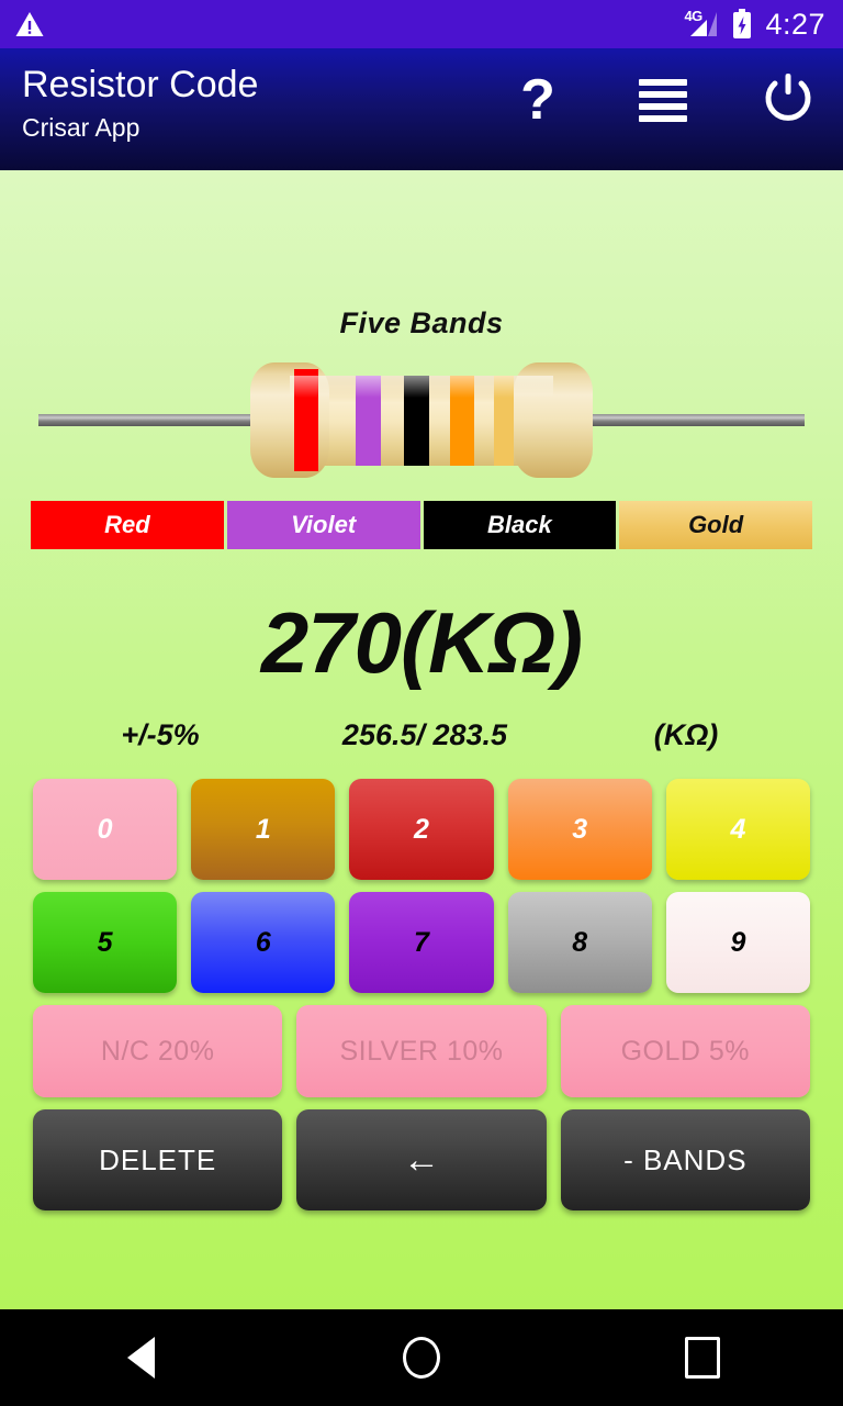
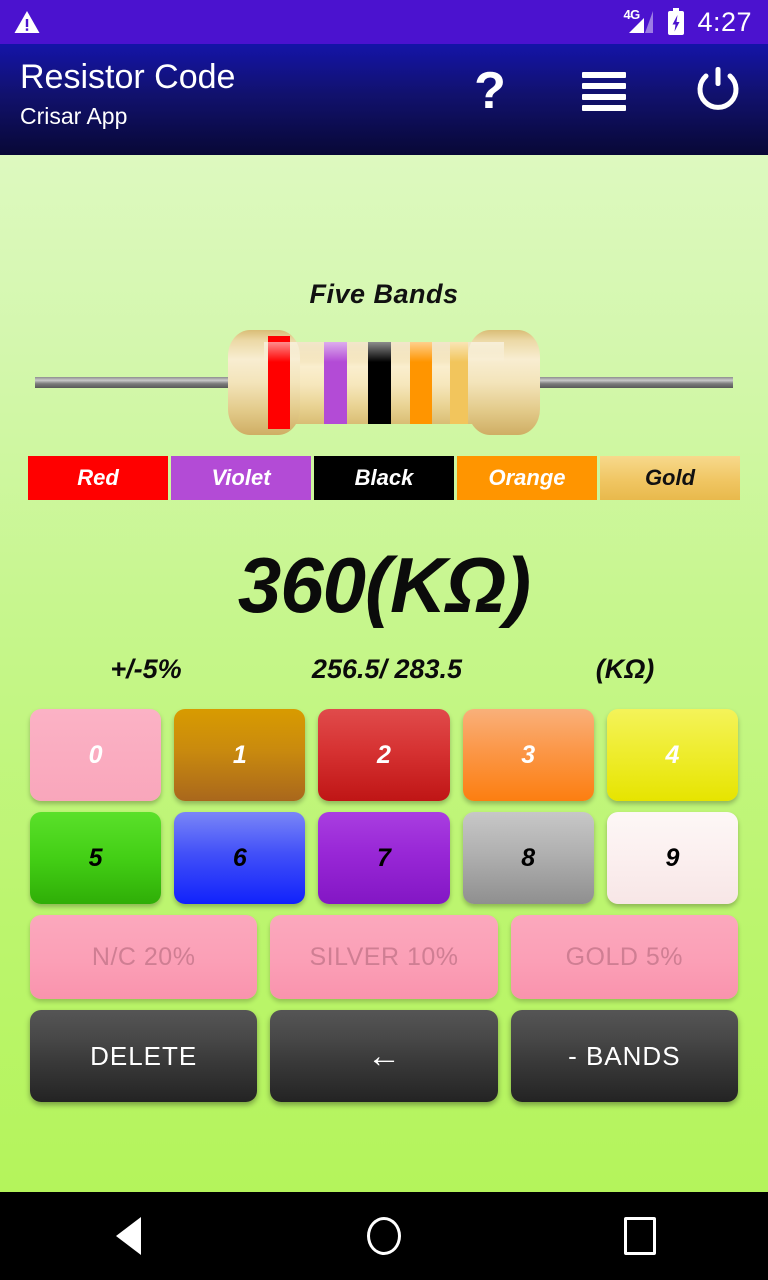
  4G
  4:27
  Resistor Code
  Crisar App
  ?
  Five Bands
  Red
  Violet
  Black
+ Orange
  Gold
- 270(KΩ)
+ 360(KΩ)
  +/-5%
  256.5/ 283.5
  (KΩ)
  0
  1
  2
  3
  4
  5
  6
  7
  8
  9
  N/C 20%
  SILVER 10%
  GOLD 5%
  DELETE
  ←
  - BANDS
